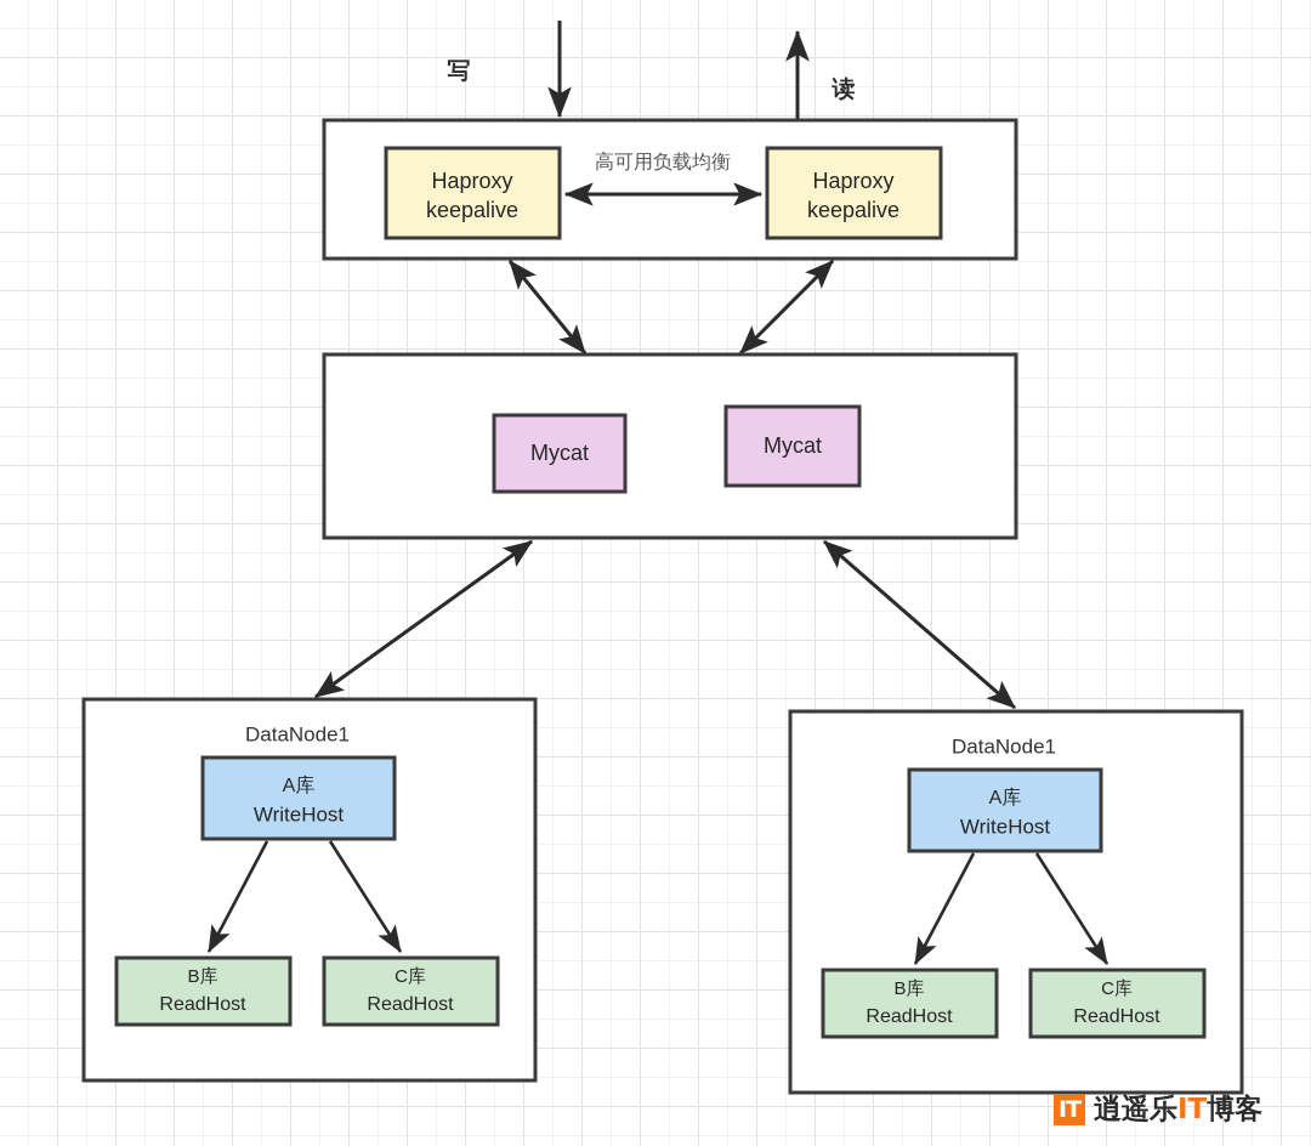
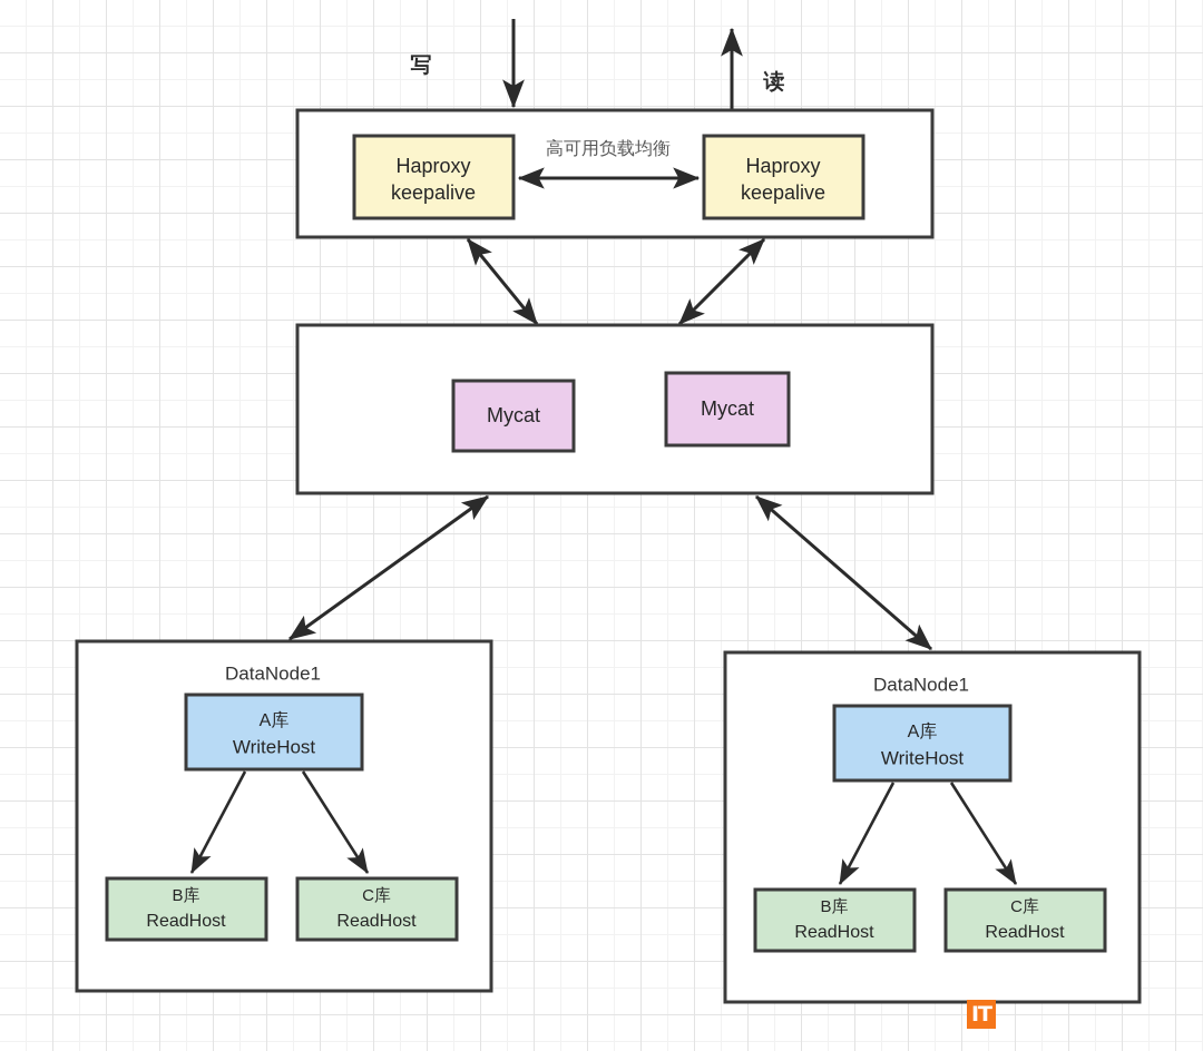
  写
  读
  Haproxy
  keepalive
  Haproxy
  keepalive
  高可用负载均衡
  Mycat
  Mycat
  DataNode1
  A库
  WriteHost
  B库
  ReadHost
  C库
  ReadHost
  DataNode1
  A库
  WriteHost
  B库
  ReadHost
  C库
  ReadHost
  IT
- 逍遥乐IT博客
